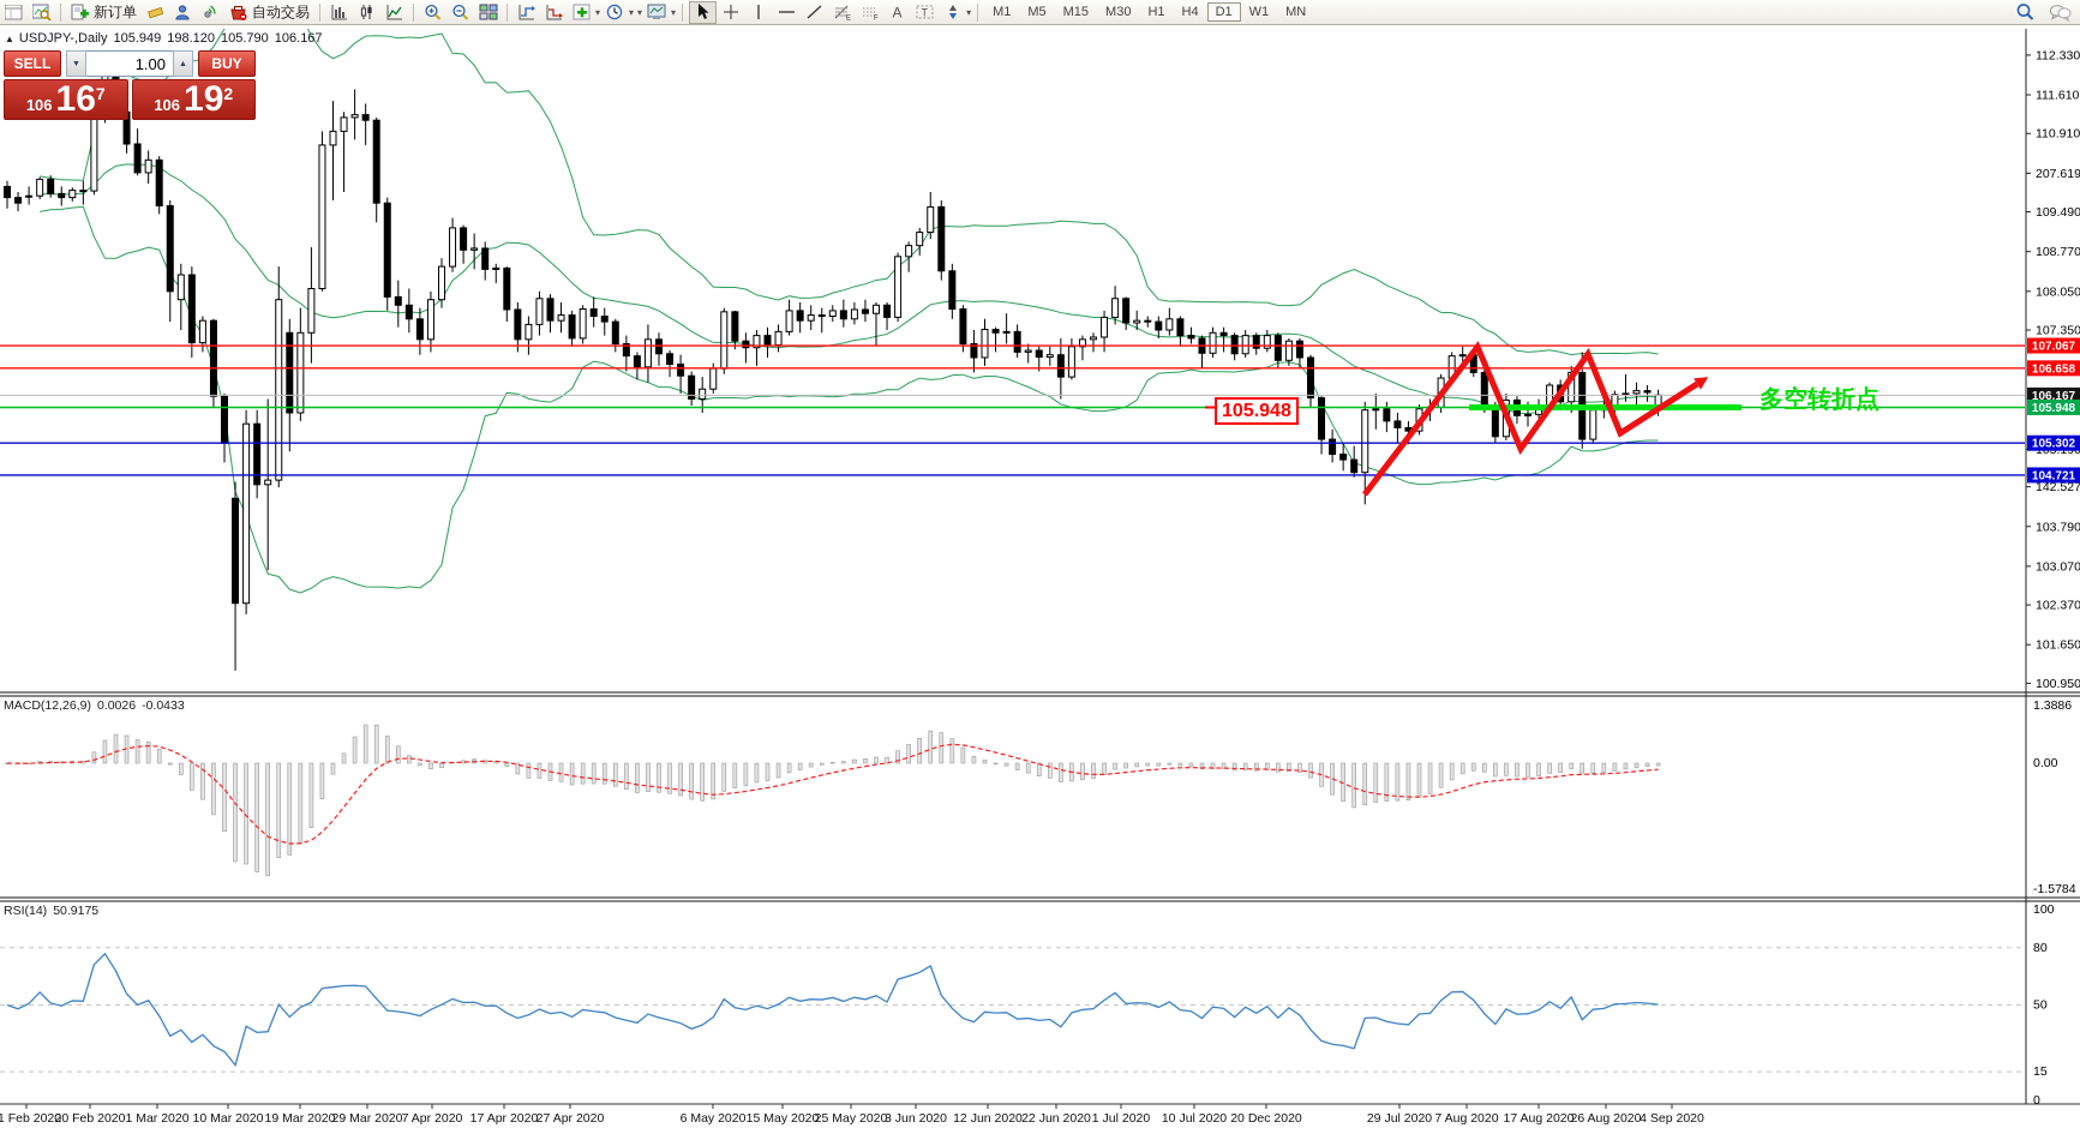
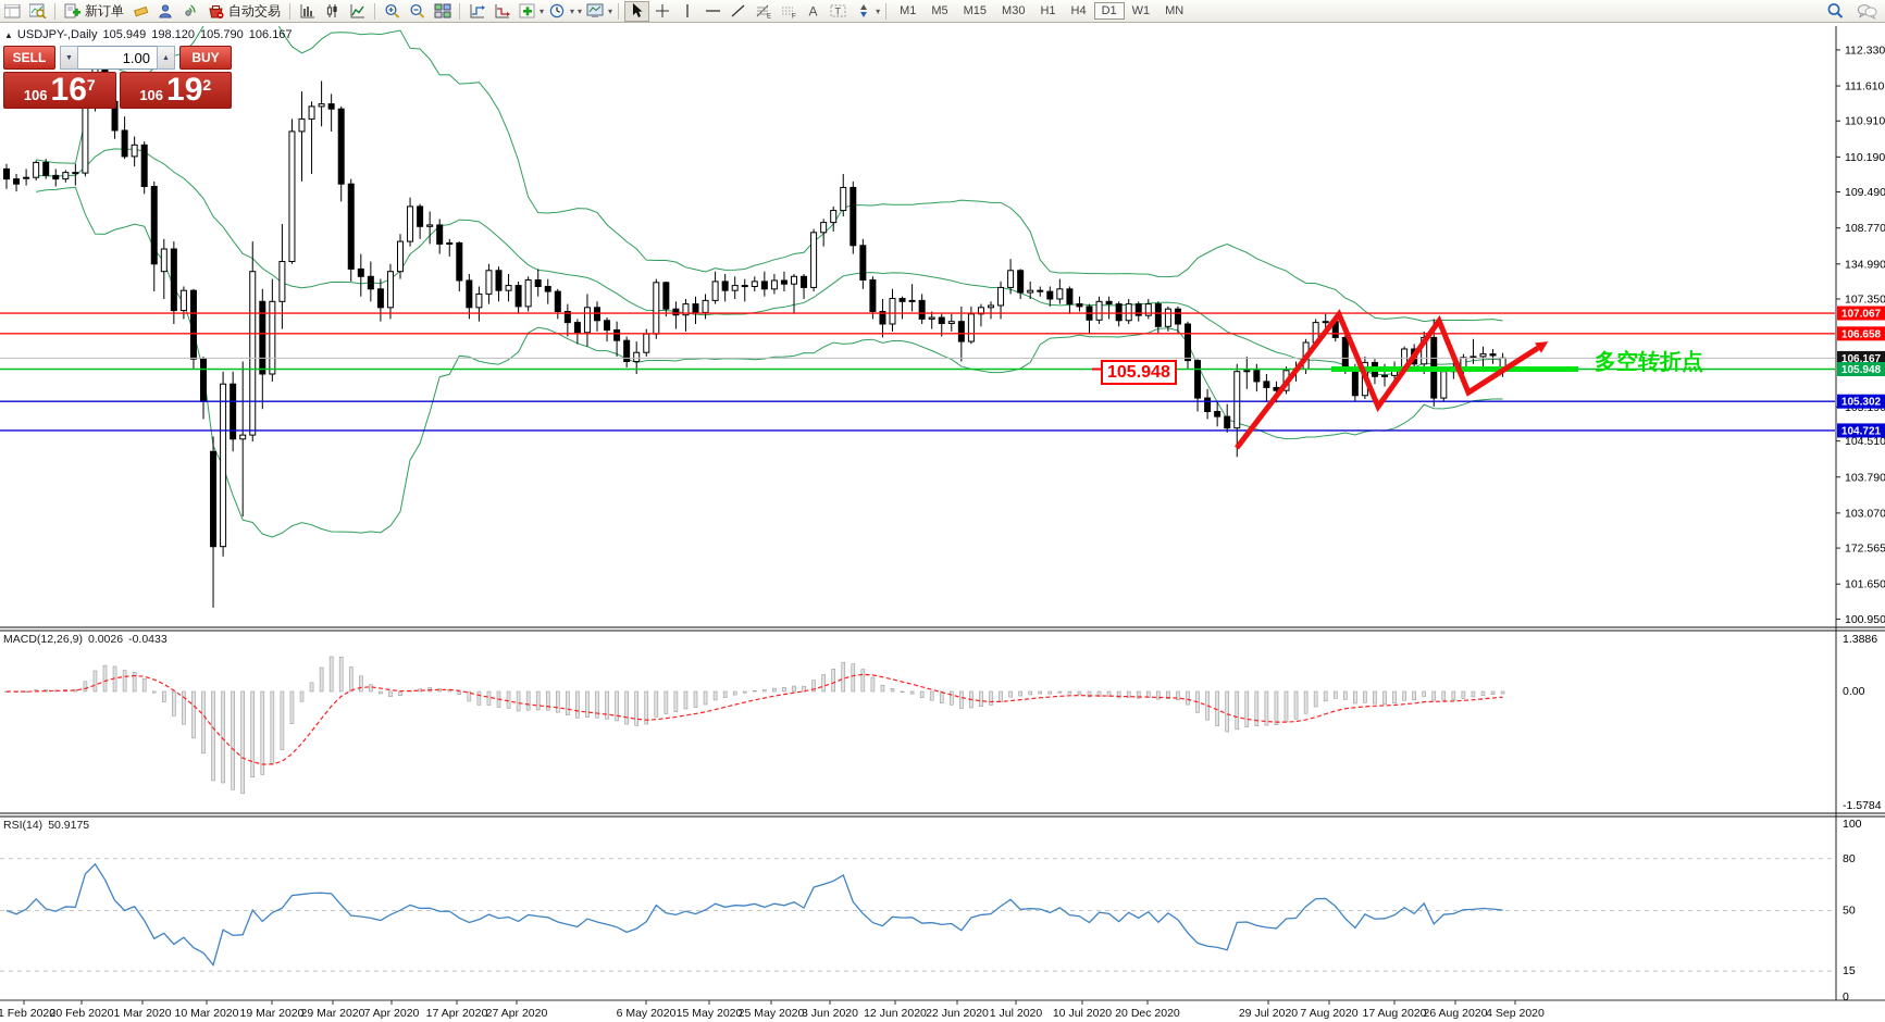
  新订单
  自动交易
  ▾
  ▾
  ▾
  ▾
  A
  T
  ▾
  M1
  M5
  M15
  M30
  H1
  H4
  D1
  W1
  MN
  112.330
  111.610
  110.910
- 207.619
+ 110.190
  109.490
  108.770
- 108.050
+ 134.990
  107.350
- 142.527
+ 104.510
  103.790
  103.070
- 102.370
+ 172.565
  101.650
  100.950
  1.3886
  0.00
  -1.5784
  100
  80
  50
  15
  0
  107.067
  106.658
  106.167
  105.948
  105.302
  104.721
  1 Feb 2020
  20 Feb 2020
  1 Mar 2020
  10 Mar 2020
  19 Mar 2020
  29 Mar 2020
  7 Apr 2020
  17 Apr 2020
  27 Apr 2020
  6 May 2020
  15 May 2020
  25 May 2020
  3 Jun 2020
  12 Jun 2020
  22 Jun 2020
  1 Jul 2020
  10 Jul 2020
  20 Dec 2020
  29 Jul 2020
  7 Aug 2020
  17 Aug 2020
  26 Aug 2020
  4 Sep 2020
  ▲ USDJPY-,Daily 105.949 198.120 105.790 106.167
  SELL
  1.00
  BUY
  106
  16
  7
  106
  19
  2
  MACD(12,26,9) 0.0026 -0.0433
  RSI(14) 50.9175
  105.948
  多空转折点
